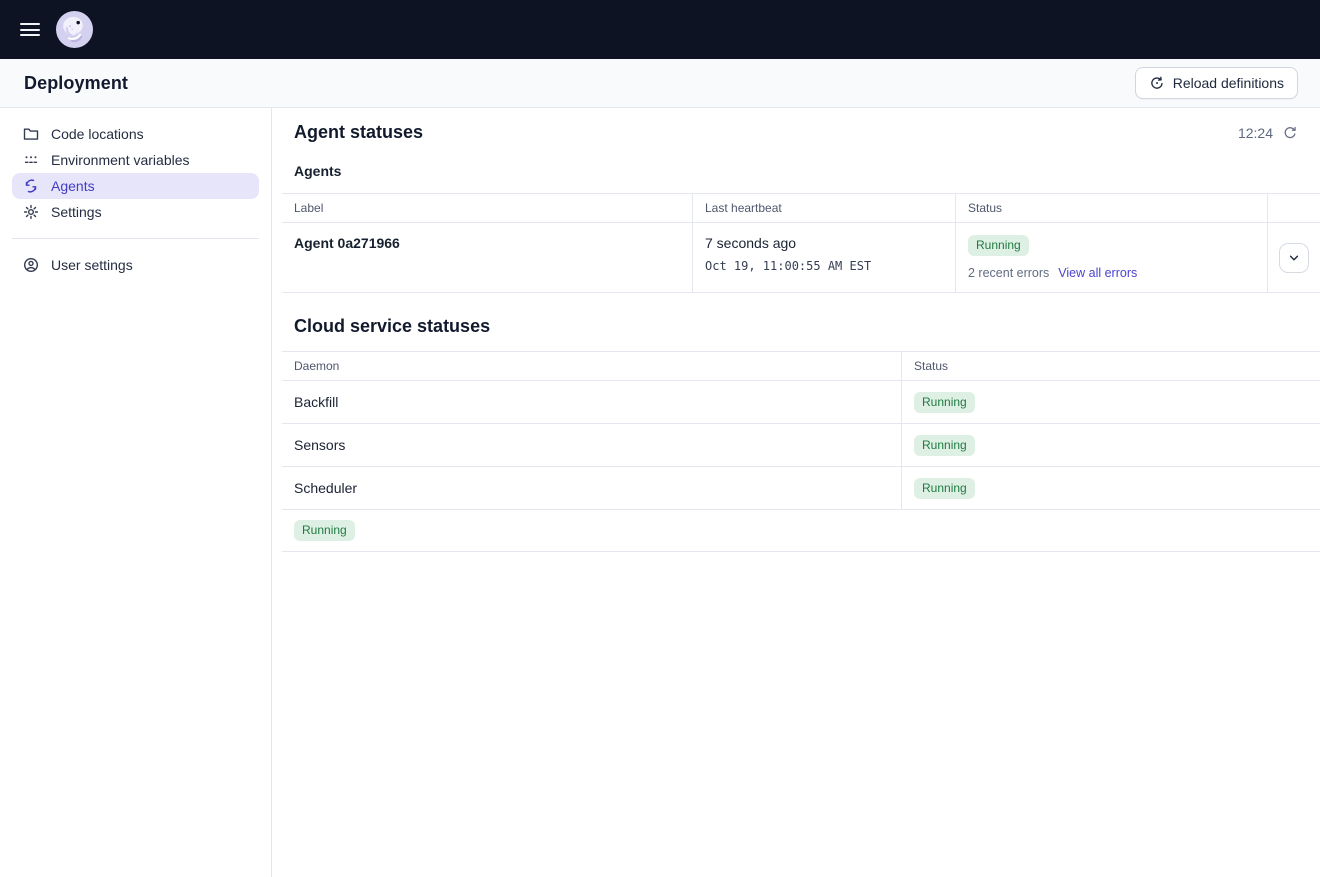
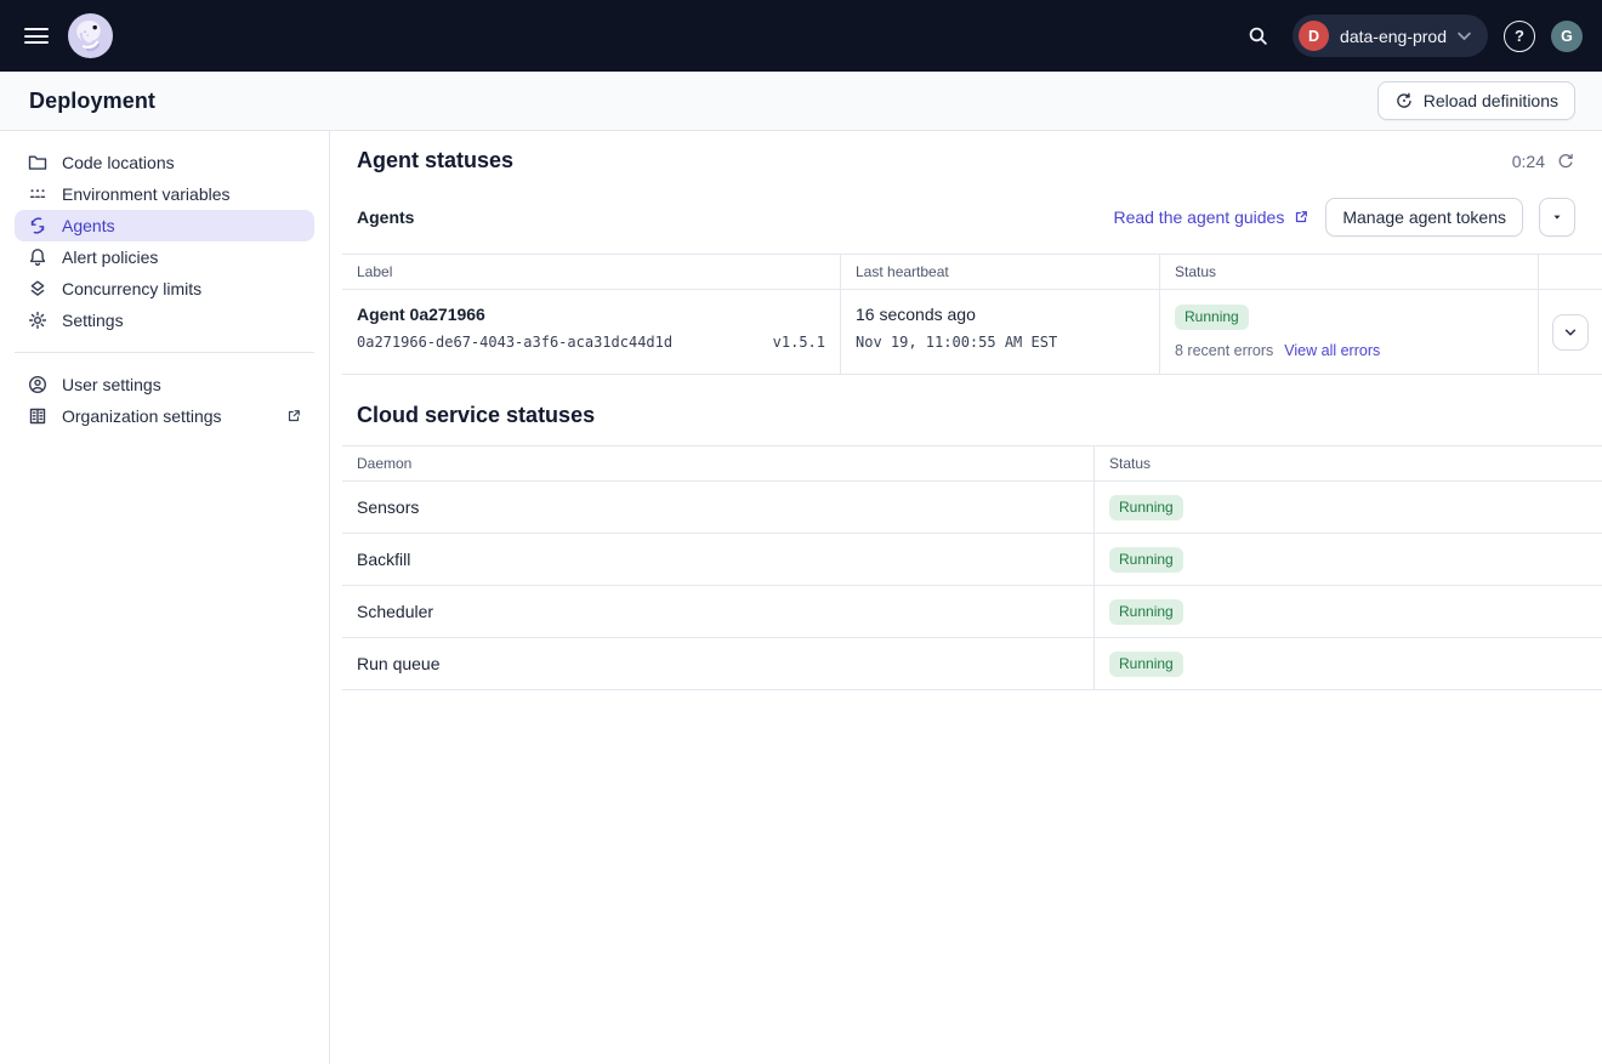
+ D
+ data-eng-prod
+ ?
+ G
  Deployment
  Reload definitions
  Code locations
  Environment variables
  Agents
+ Alert policies
+ Concurrency limits
  Settings
  User settings
+ Organization settings
  Agent statuses
- 12:24
+ 0:24
  Agents
+ Read the agent guides
+ Manage agent tokens
  Label
  Last heartbeat
  Status
  Agent 0a271966
+ 0a271966-de67-4043-a3f6-aca31dc44d1d
+ v1.5.1
- 7 seconds ago
+ 16 seconds ago
- Oct 19, 11:00:55 AM EST
+ Nov 19, 11:00:55 AM EST
  Running
- 2 recent errors
+ 8 recent errors
  View all errors
  Cloud service statuses
  Daemon
  Status
- Backfill
+ Sensors
  Running
- Sensors
+ Backfill
  Running
  Scheduler
  Running
+ Run queue
  Running
